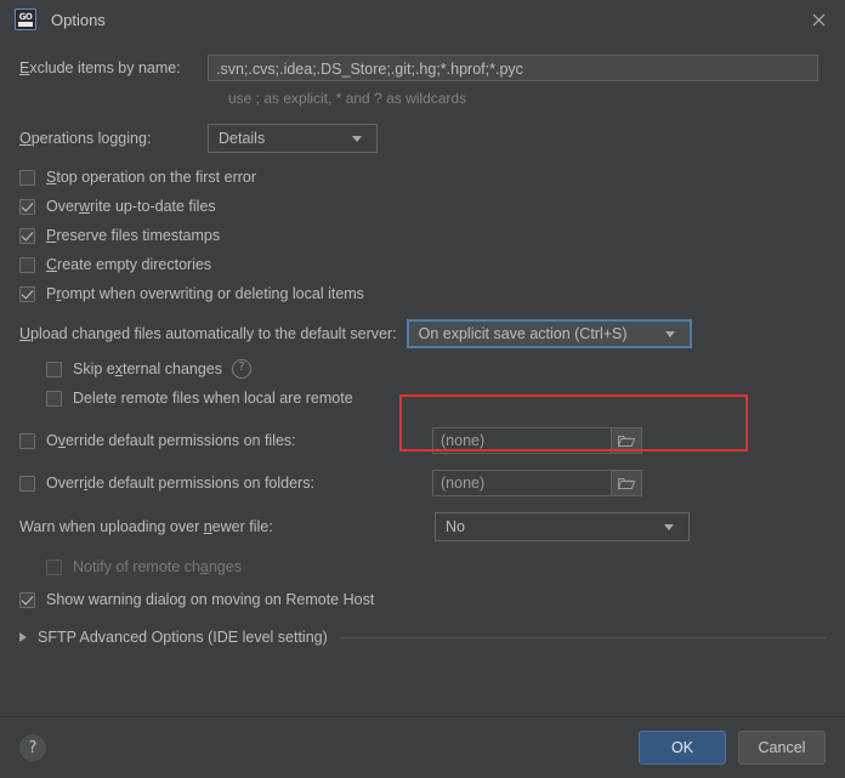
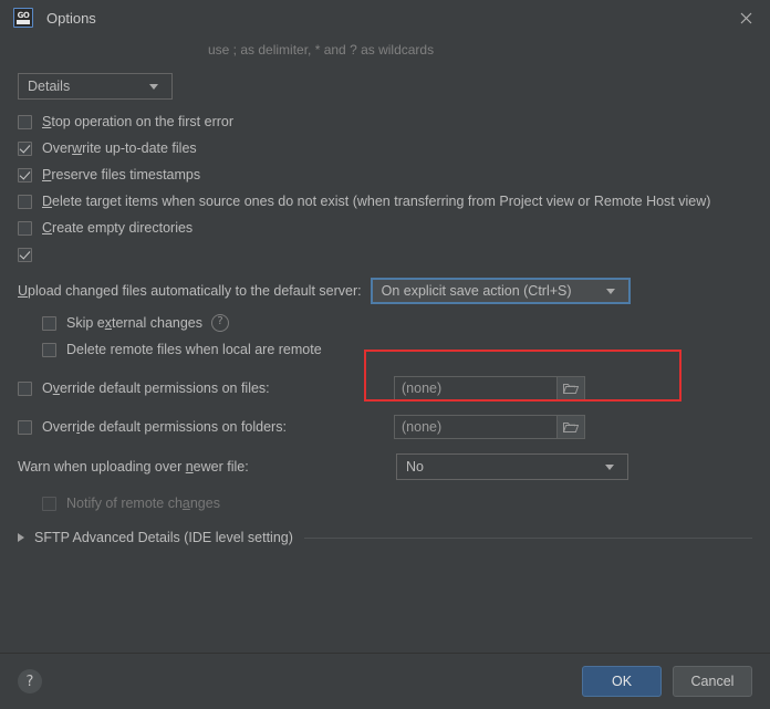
  GO
  Options
- Exclude items by name:
- .svn;.cvs;.idea;.DS_Store;.git;.hg;*.hprof;*.pyc
- use ; as explicit, * and ? as wildcards
+ use ; as delimiter, * and ? as wildcards
- Operations logging:
  Details
  Stop operation on the first error
  Overwrite up-to-date files
  Preserve files timestamps
+ Delete target items when source ones do not exist (when transferring from Project view or Remote Host view)
  Create empty directories
- Prompt when overwriting or deleting local items
  Upload changed files automatically to the default server:
  On explicit save action (Ctrl+S)
  Skip external changes
  ?
  Delete remote files when local are remote
  Override default permissions on files:
  (none)
  Override default permissions on folders:
  (none)
  Warn when uploading over newer file:
  No
  Notify of remote changes
- Show warning dialog on moving on Remote Host
- SFTP Advanced Options (IDE level setting)
+ SFTP Advanced Details (IDE level setting)
  ?
  OK
  Cancel
